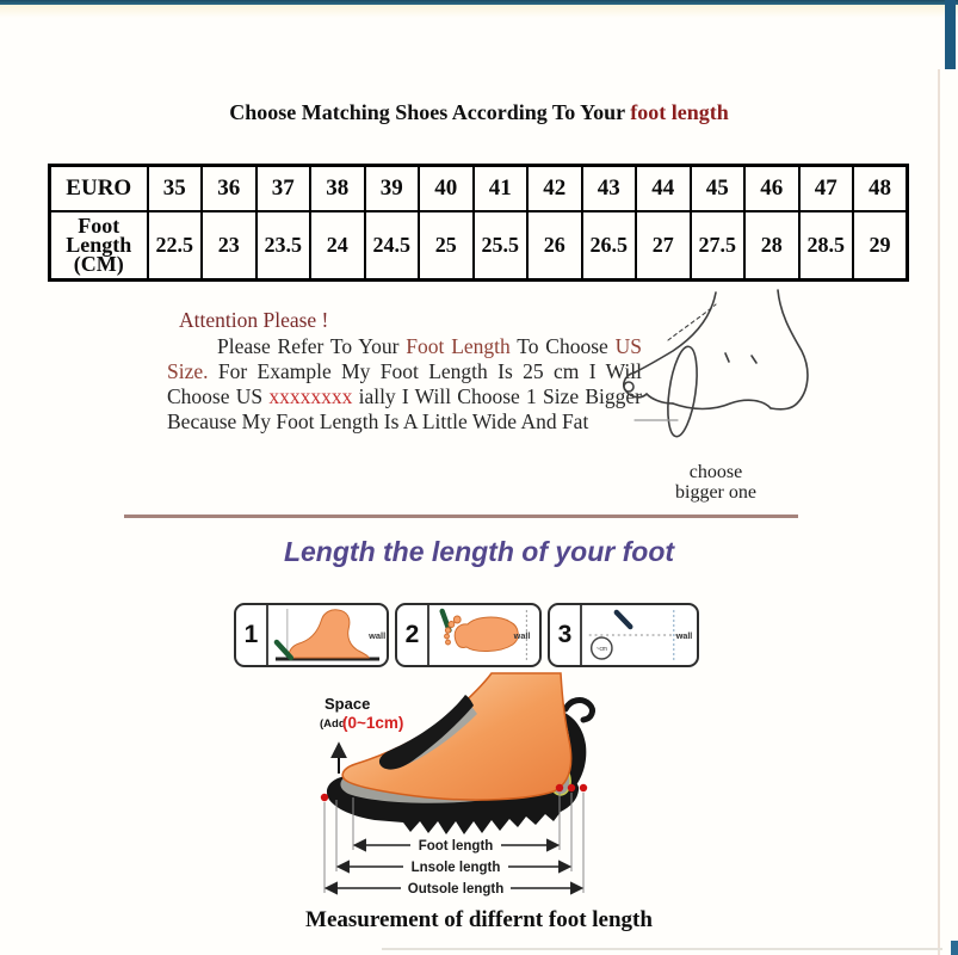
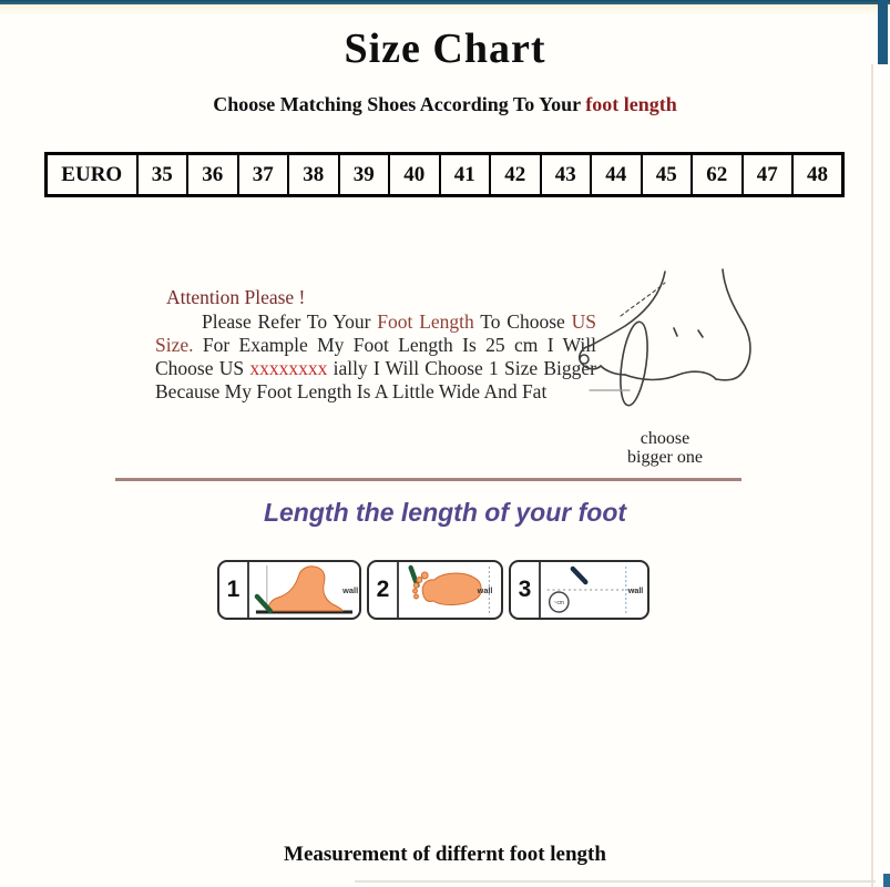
+ Size Chart
  Choose Matching Shoes According To Your foot length
- EURO	35	36	37	38	39	40	41	42	43	44	45	46	47	48
+ EURO	35	36	37	38	39	40	41	42	43	44	45	62	47	48
- Foot Length (CM)	22.5	23	23.5	24	24.5	25	25.5	26	26.5	27	27.5	28	28.5	29
  Attention Please !
  Please Refer To Your Foot Length To Choose US Size. For Example My Foot Length Is 25 cm I Wil Choose US xxxxxxxx ially I Will Choose 1 Size Bigge Because My Foot Length Is A Little Wide And Fat
  choose
  bigger one
  Length the length of your foot
  1
  wall
  2
  wall
  3
  wall
- Space
- (Add
- (0~1cm)
- Foot length
- Lnsole length
- Outsole length
  Measurement of differnt foot length
